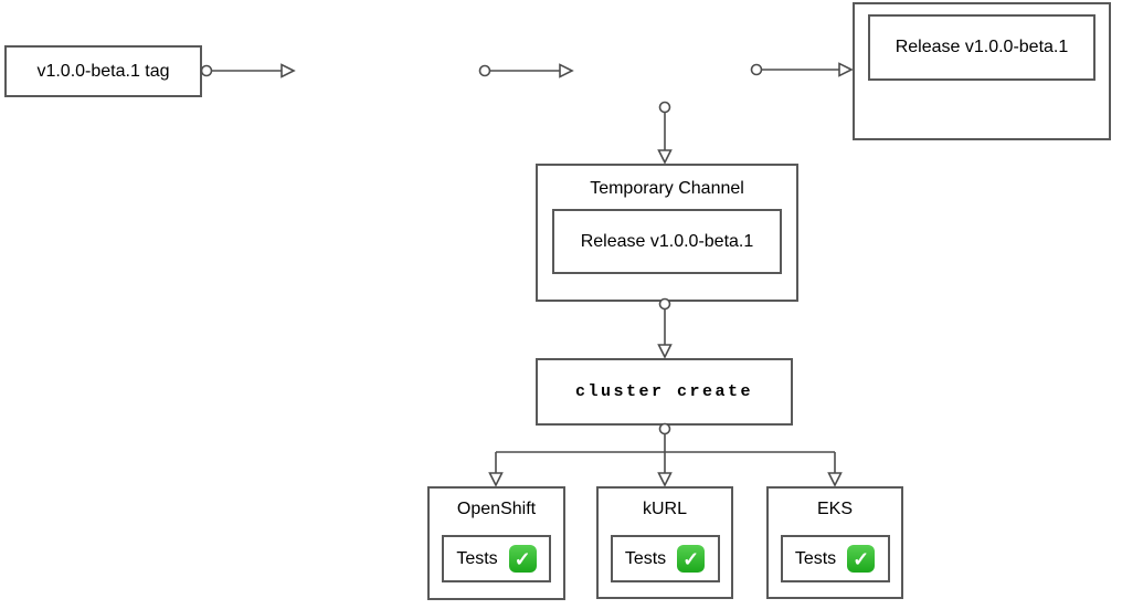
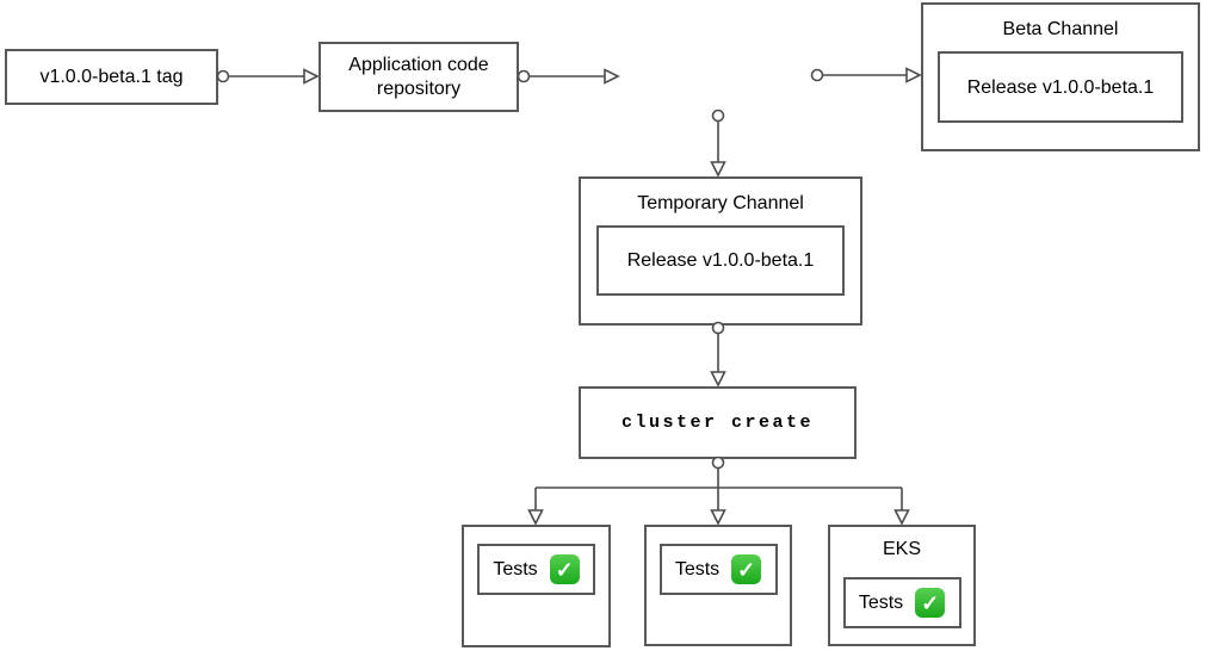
  v1.0.0-beta.1 tag
+ Application code repository
+ Beta Channel
  Release v1.0.0-beta.1
  Temporary Channel
  Release v1.0.0-beta.1
  cluster create
- OpenShift
  Tests
  ✓
- kURL
  Tests
  ✓
  EKS
  Tests
  ✓
